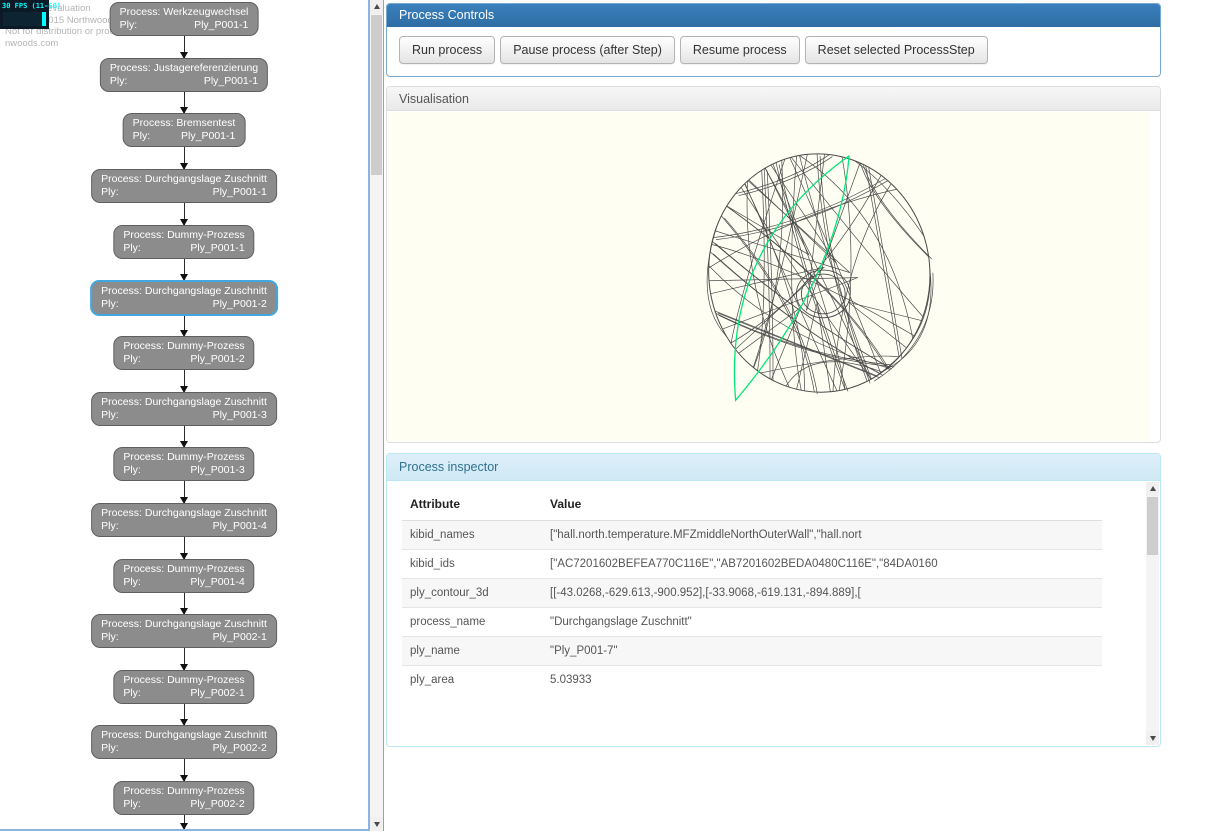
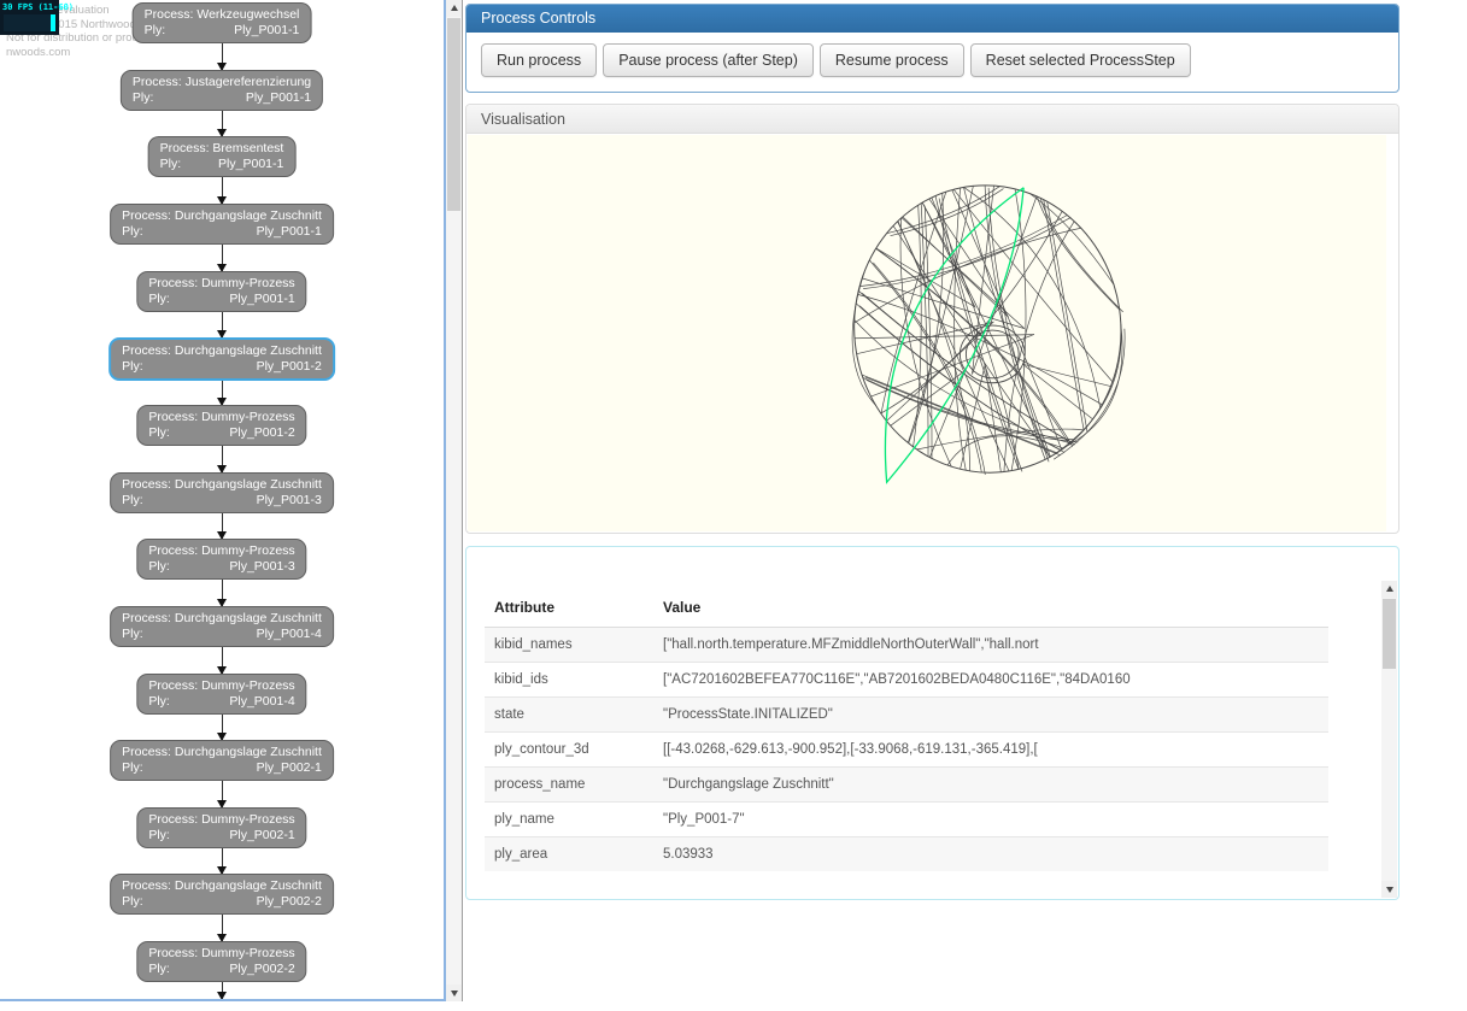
  nwoods.com
  30 FPS (11-60)
  Process: Werkzeugwechsel
  Ply:
  Ply_P001-1
  Process: Justagereferenzierung
  Ply:
  Ply_P001-1
  Process: Bremsentest
  Ply:
  Ply_P001-1
  Process: Durchgangslage Zuschnitt
  Ply:
  Ply_P001-1
  Process: Dummy-Prozess
  Ply:
  Ply_P001-1
  Process: Durchgangslage Zuschnitt
  Ply:
  Ply_P001-2
  Process: Dummy-Prozess
  Ply:
  Ply_P001-2
  Process: Durchgangslage Zuschnitt
  Ply:
  Ply_P001-3
  Process: Dummy-Prozess
  Ply:
  Ply_P001-3
  Process: Durchgangslage Zuschnitt
  Ply:
  Ply_P001-4
  Process: Dummy-Prozess
  Ply:
  Ply_P001-4
  Process: Durchgangslage Zuschnitt
  Ply:
  Ply_P002-1
  Process: Dummy-Prozess
  Ply:
  Ply_P002-1
  Process: Durchgangslage Zuschnitt
  Ply:
  Ply_P002-2
  Process: Dummy-Prozess
  Ply:
  Ply_P002-2
  Process Controls
  Run process Pause process (after Step) Resume process Reset selected ProcessStep
  Visualisation
- Process inspector
  Attribute	Value
  kibid_names	["hall.north.temperature.MFZmiddleNorthOuterWall","hall.nort
  kibid_ids	["AC7201602BEFEA770C116E","AB7201602BEDA0480C116E","84DA0160
+ state	"ProcessState.INITALIZED"
- ply_contour_3d	[[-43.0268,-629.613,-900.952],[-33.9068,-619.131,-894.889],[
+ ply_contour_3d	[[-43.0268,-629.613,-900.952],[-33.9068,-619.131,-365.419],[
  process_name	"Durchgangslage Zuschnitt"
  ply_name	"Ply_P001-7"
  ply_area	5.03933
